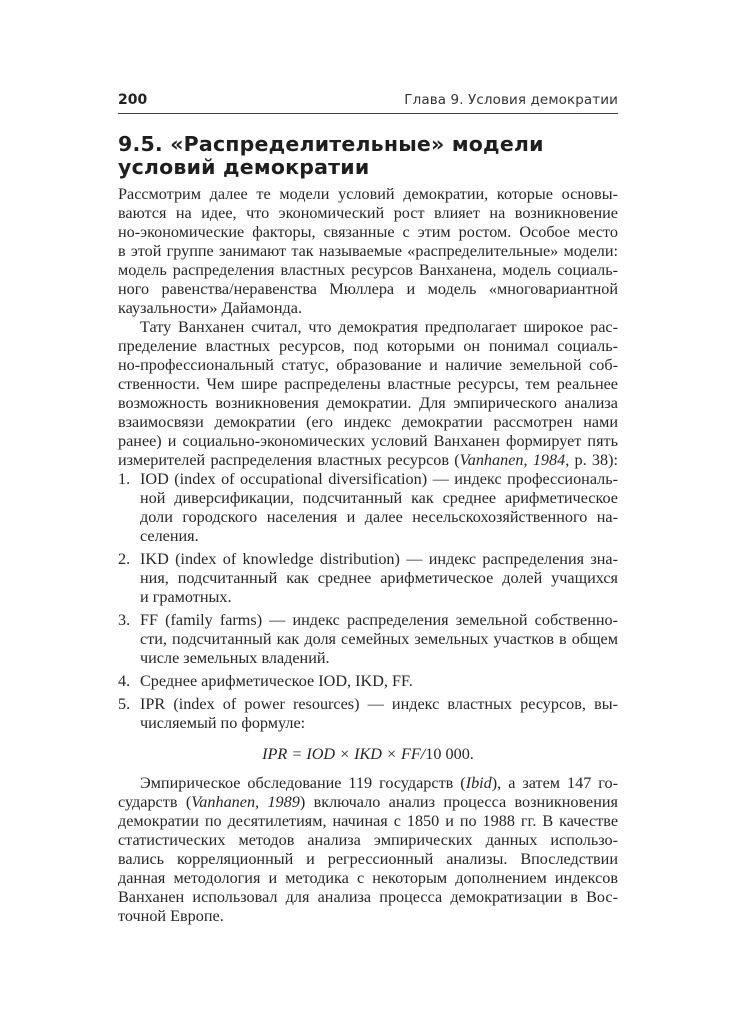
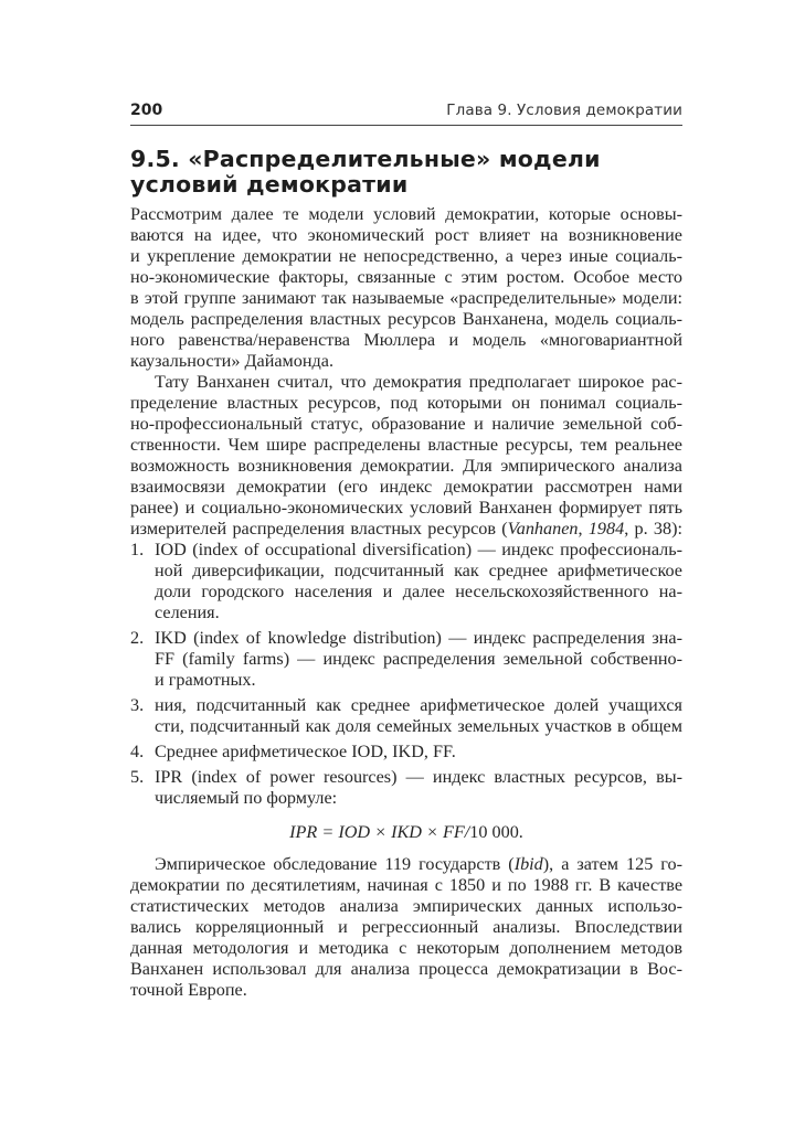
  200
  Глава 9. Условия демократии
  9.5. «Распределительные» модели
  условий демократии
  Рассмотрим далее те модели условий демократии, которые основы-
  ваются на идее, что экономический рост влияет на возникновение
+ и укрепление демократии не непосредственно, а через иные социаль-
  но-экономические факторы, связанные с этим ростом. Особое место
  в этой группе занимают так называемые «распределительные» модели:
  модель распределения властных ресурсов Ванханена, модель социаль-
  ного равенства/неравенства Мюллера и модель «многовариантной
  каузальности» Дайамонда.
  Тату Ванханен считал, что демократия предполагает широкое рас-
  пределение властных ресурсов, под которыми он понимал социаль-
  но-профессиональный статус, образование и наличие земельной соб-
  ственности. Чем шире распределены властные ресурсы, тем реальнее
  возможность возникновения демократии. Для эмпирического анализа
  взаимосвязи демократии (его индекс демократии рассмотрен нами
  ранее) и социально-экономических условий Ванханен формирует пять
  измерителей распределения властных ресурсов (Vanhanen, 1984, p. 38):
  1.
  IOD (index of occupational diversification) — индекс профессиональ-
  ной диверсификации, подсчитанный как среднее арифметическое
  доли городского населения и далее несельскохозяйственного на-
  селения.
  2.
  IKD (index of knowledge distribution) — индекс распределения зна-
- ния, подсчитанный как среднее арифметическое долей учащихся
+ FF (family farms) — индекс распределения земельной собственно-
  и грамотных.
  3.
- FF (family farms) — индекс распределения земельной собственно-
+ ния, подсчитанный как среднее арифметическое долей учащихся
  сти, подсчитанный как доля семейных земельных участков в общем
- числе земельных владений.
  4.
  Среднее арифметическое IOD, IKD, FF.
  5.
  IPR (index of power resources) — индекс властных ресурсов, вы-
  числяемый по формуле:
  IPR = IOD × IKD × FF/10 000.
- Эмпирическое обследование 119 государств (Ibid), а затем 147 го-
+ Эмпирическое обследование 119 государств (Ibid), а затем 125 го-
- сударств (Vanhanen, 1989) включало анализ процесса возникновения
  демократии по десятилетиям, начиная с 1850 и по 1988 гг. В качестве
  статистических методов анализа эмпирических данных использо-
  вались корреляционный и регрессионный анализы. Впоследствии
- данная методология и методика с некоторым дополнением индексов
+ данная методология и методика с некоторым дополнением методов
  Ванханен использовал для анализа процесса демократизации в Вос-
  точной Европе.
